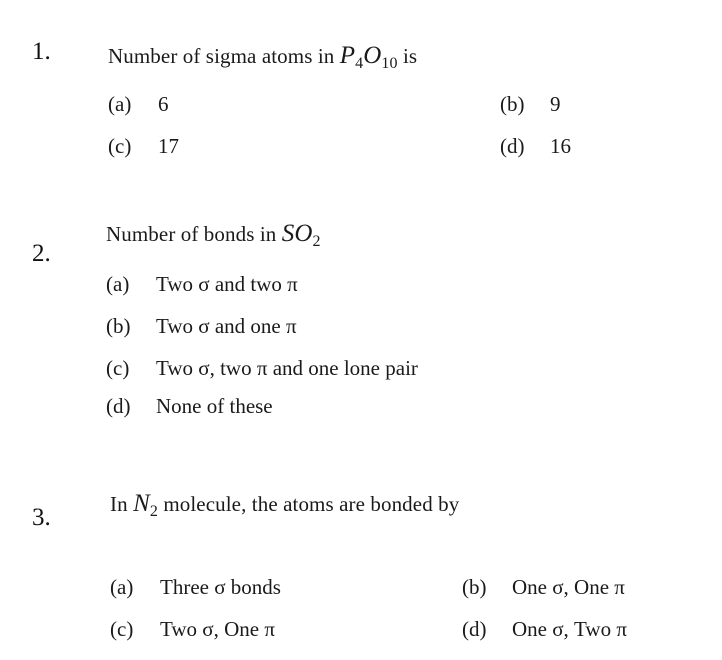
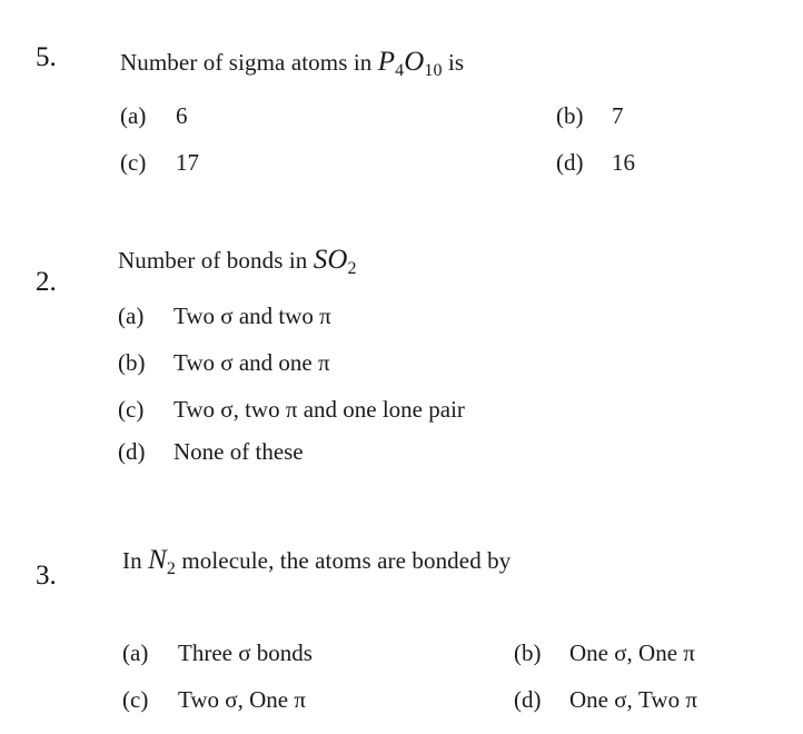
- 1.
+ 5.
  Number of sigma atoms in P4O10 is
  (a) 6
- (b) 9
+ (b) 7
  (c) 17
  (d) 16
  2.
  Number of bonds in SO2
  (a) Two σ and two π
  (b) Two σ and one π
  (c) Two σ, two π and one lone pair
  (d) None of these
  3.
  In N2 molecule, the atoms are bonded by
  (a) Three σ bonds
  (b) One σ, One π
  (c) Two σ, One π
  (d) One σ, Two π
